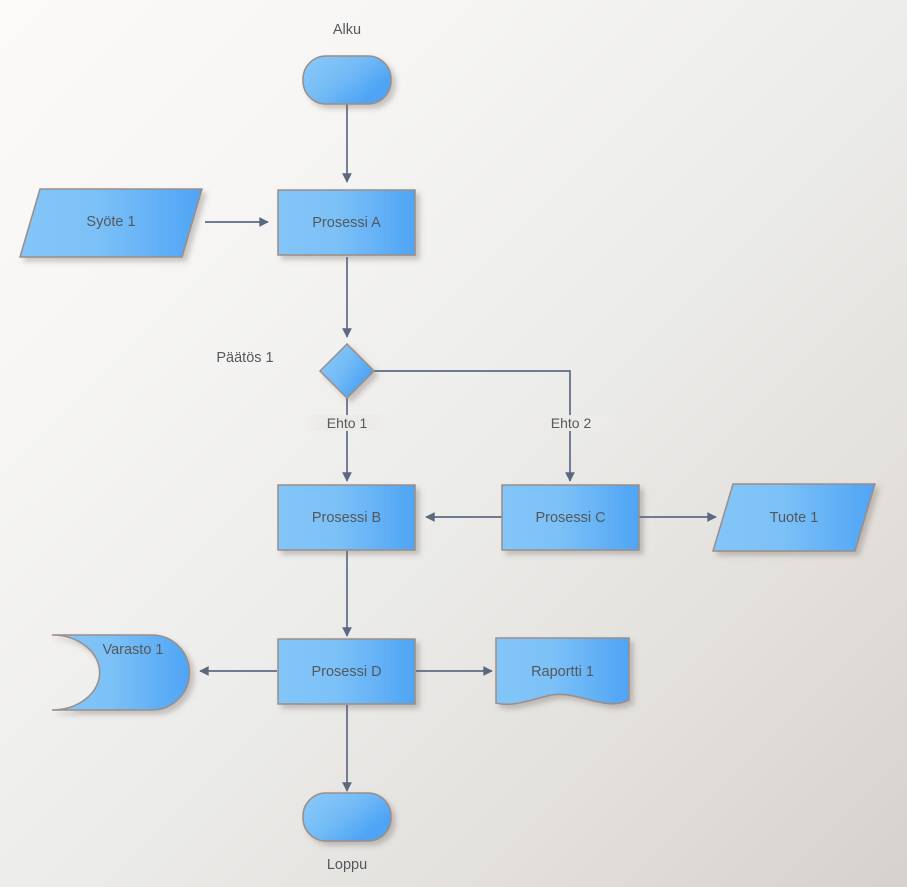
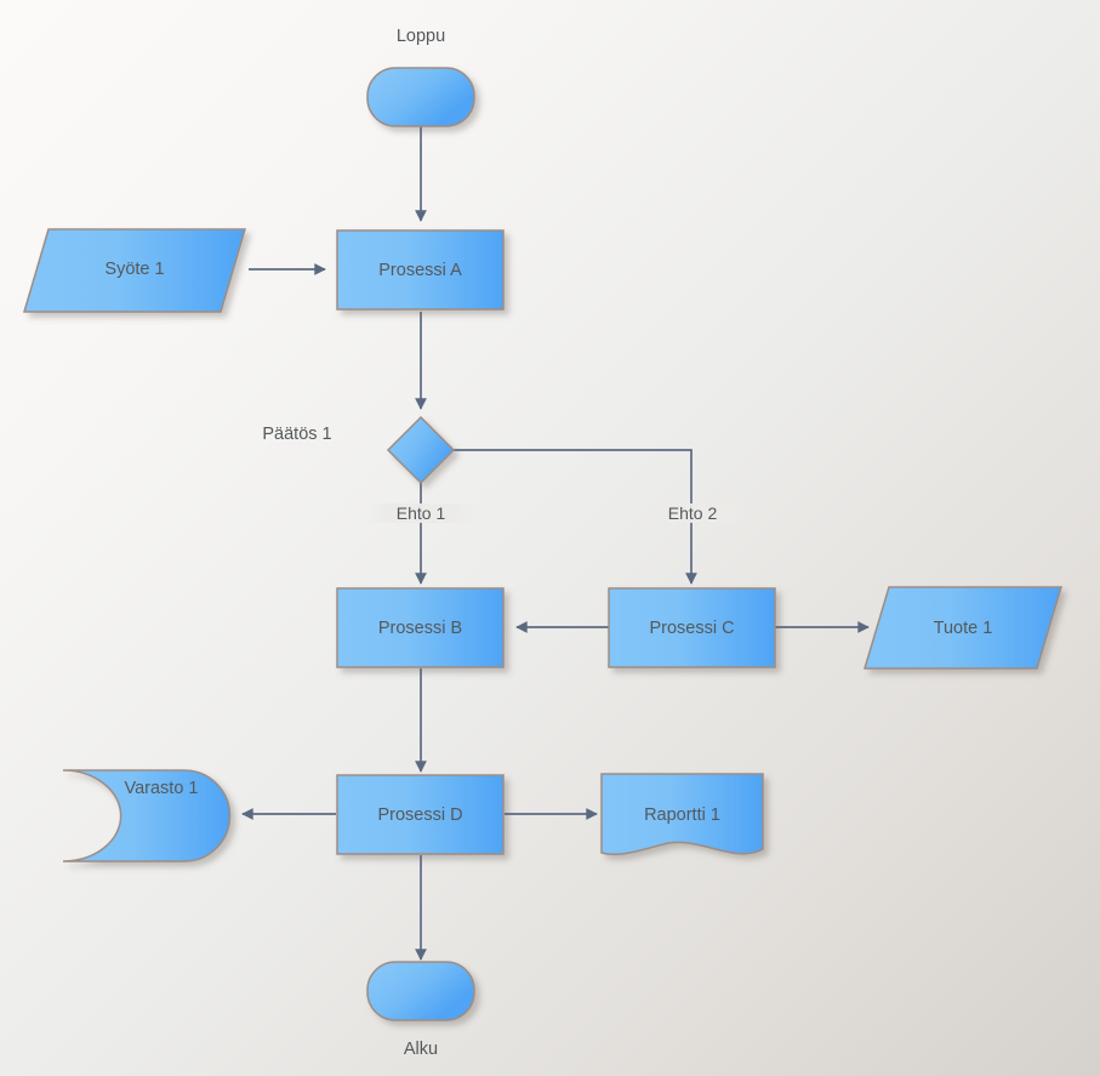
- Alku
+ Loppu
  Syöte 1
  Prosessi A
  Päätös 1
  Prosessi B
  Prosessi C
  Tuote 1
  Prosessi D
  Varasto 1
  Raportti 1
- Loppu
+ Alku
  Ehto 1
  Ehto 2
